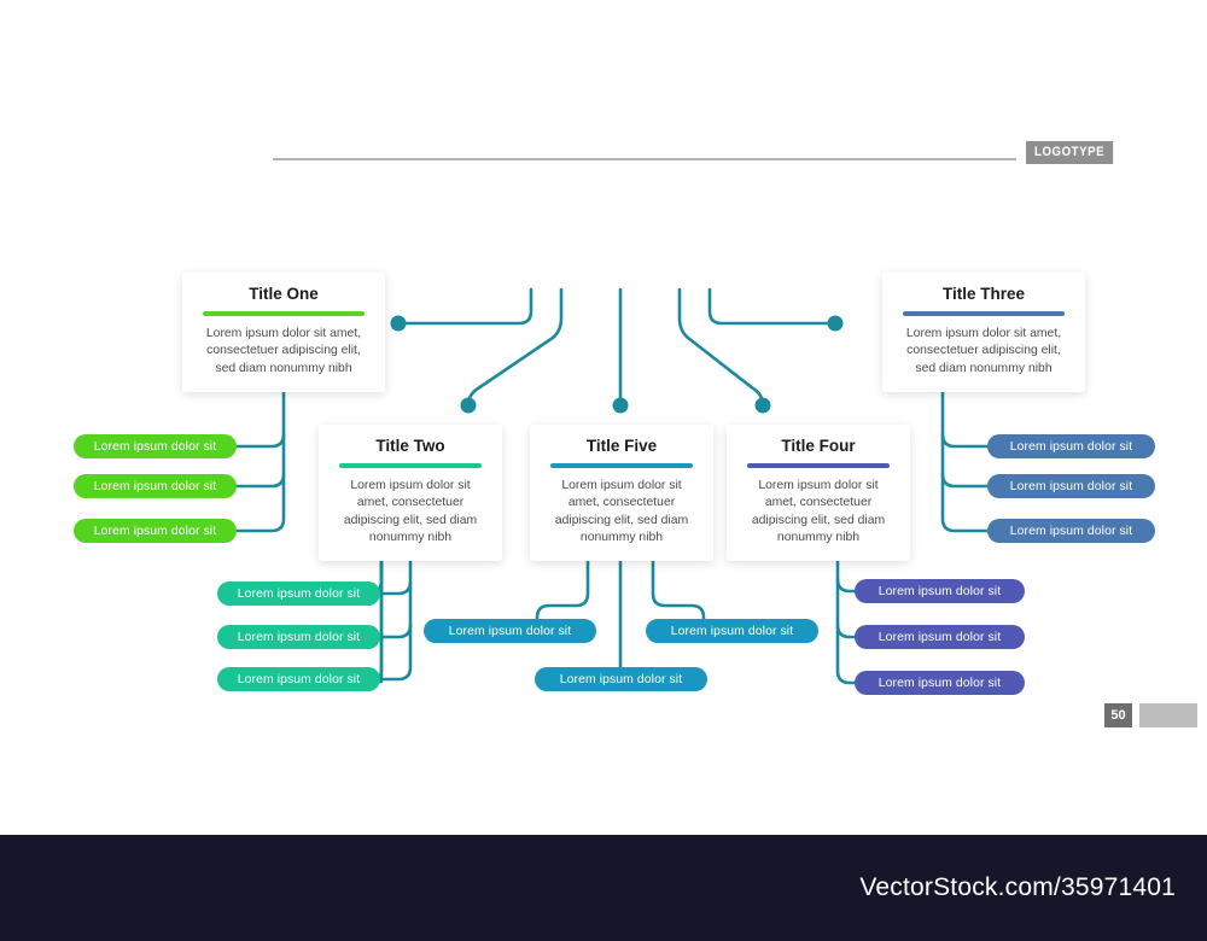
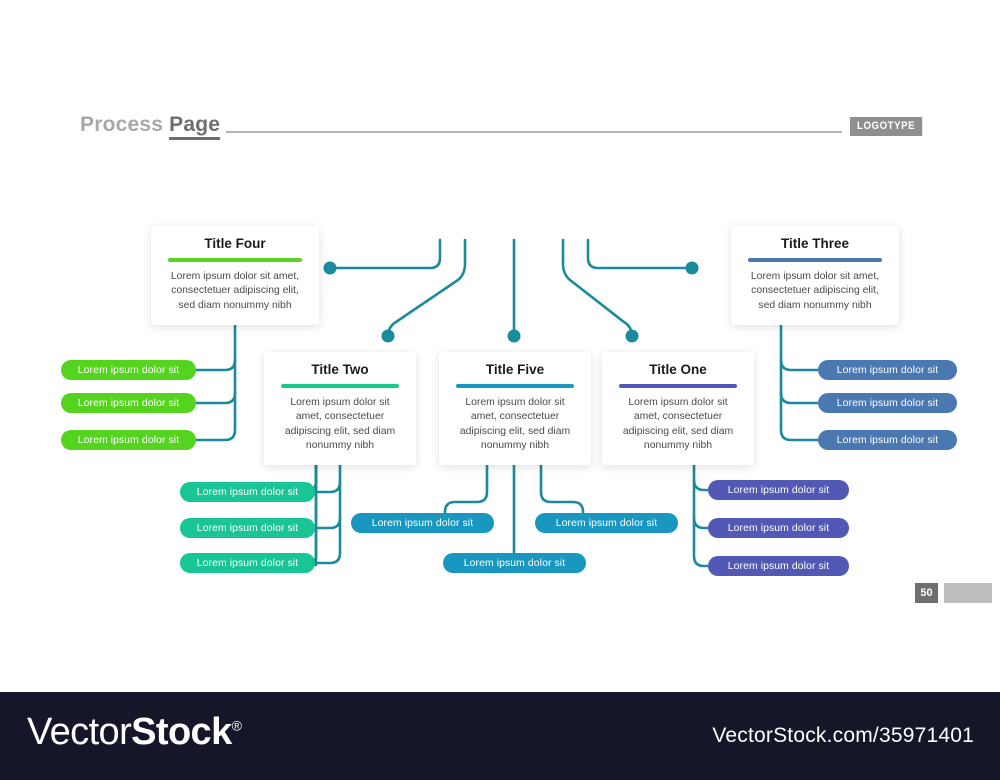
+ Process Page
  LOGOTYPE
- Title One
+ Title Four
  Lorem ipsum dolor sit amet, consectetuer adipiscing elit, sed diam nonummy nibh
  Title Two
  Lorem ipsum dolor sit amet, consectetuer adipiscing elit, sed diam nonummy nibh
  Title Five
  Lorem ipsum dolor sit amet, consectetuer adipiscing elit, sed diam nonummy nibh
- Title Four
+ Title One
  Lorem ipsum dolor sit amet, consectetuer adipiscing elit, sed diam nonummy nibh
  Title Three
  Lorem ipsum dolor sit amet, consectetuer adipiscing elit, sed diam nonummy nibh
  Lorem ipsum dolor sit
  Lorem ipsum dolor sit
  Lorem ipsum dolor sit
  Lorem ipsum dolor sit
  Lorem ipsum dolor sit
  Lorem ipsum dolor sit
  Lorem ipsum dolor sit
  Lorem ipsum dolor sit
  Lorem ipsum dolor sit
  Lorem ipsum dolor sit
  Lorem ipsum dolor sit
  Lorem ipsum dolor sit
  Lorem ipsum dolor sit
  Lorem ipsum dolor sit
  Lorem ipsum dolor sit
  50
+ VectorStock®
  VectorStock.com/35971401
